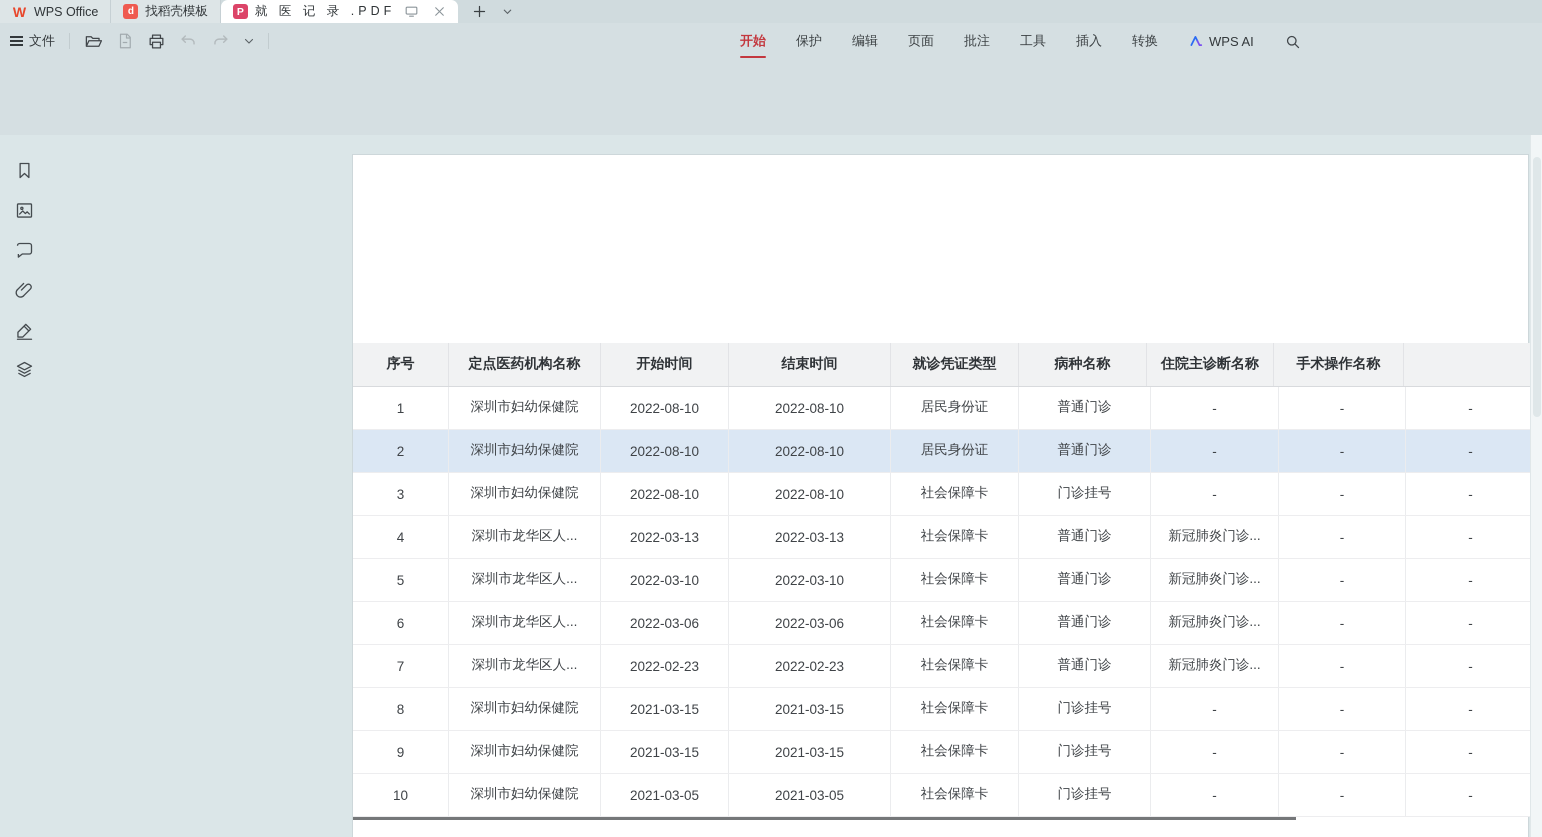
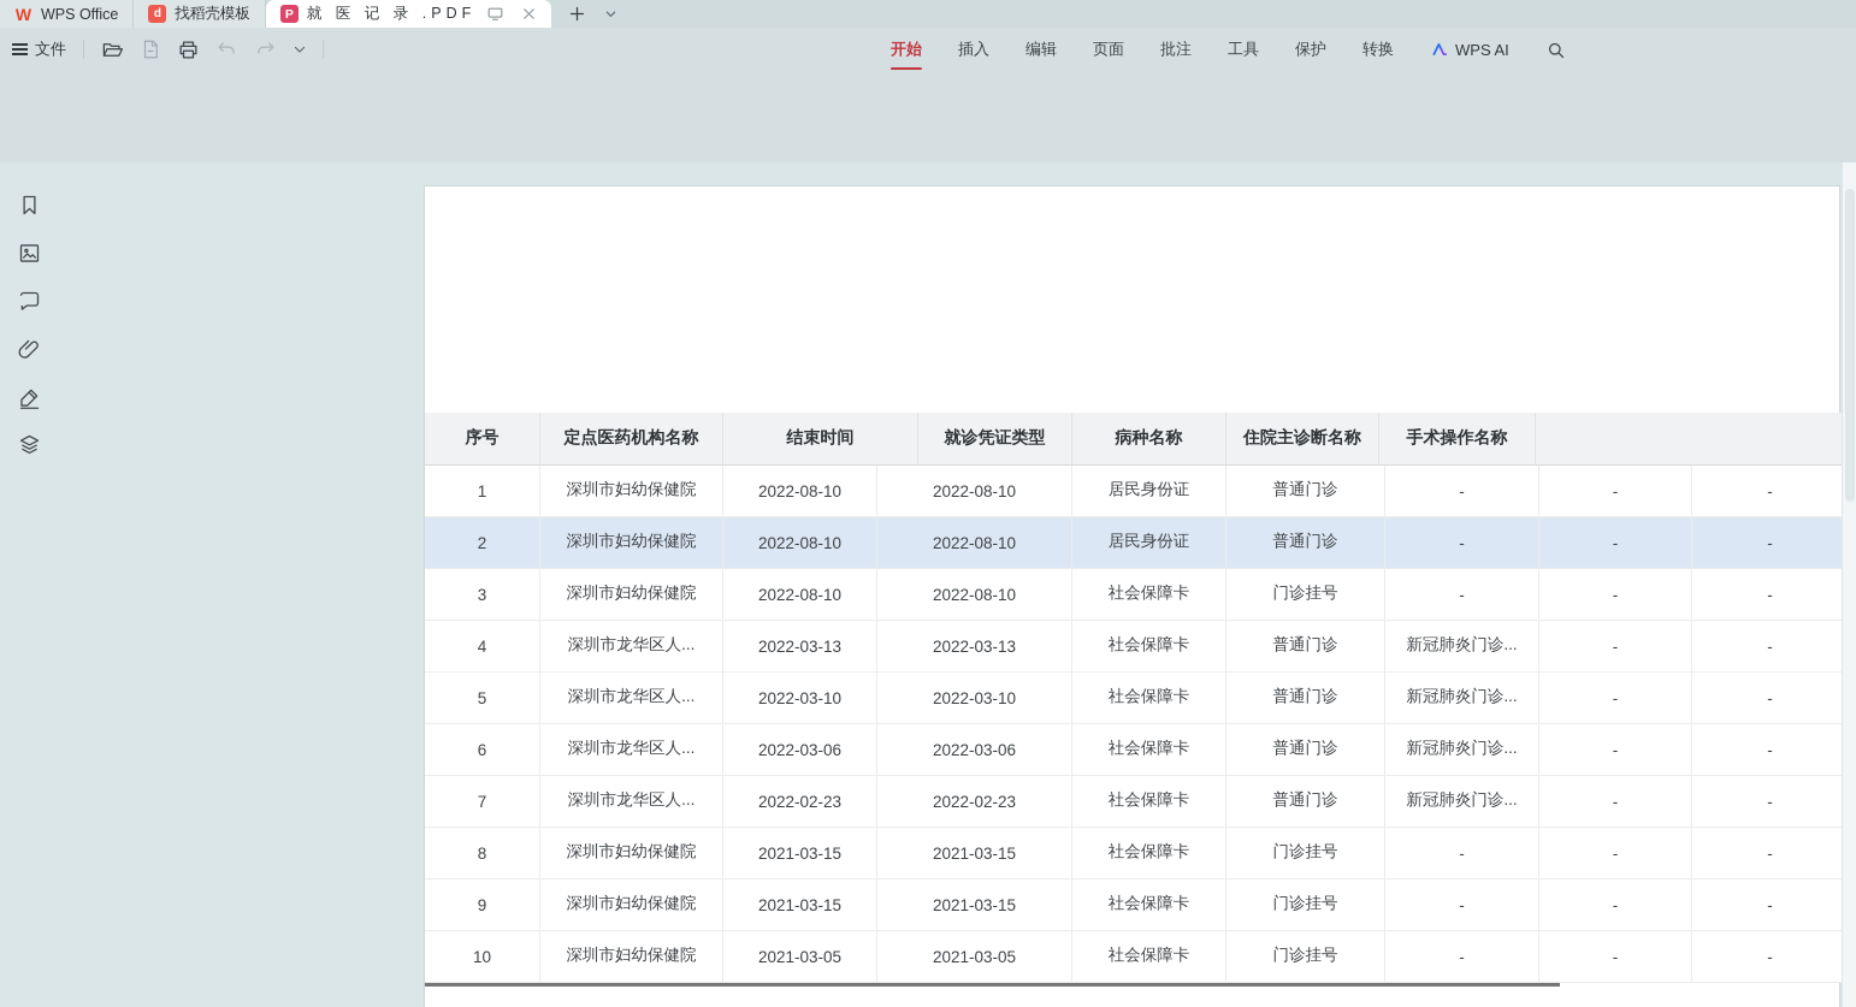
  W
  WPS Office
  d
  找稻壳模板
  P
  就 医 记 录 .PDF
  文件
  开始
- 保护
+ 插入
  编辑
  页面
  批注
  工具
- 插入
+ 保护
  转换
  WPS AI
  序号
  定点医药机构名称
- 开始时间
  结束时间
  就诊凭证类型
  病种名称
  住院主诊断名称
  手术操作名称
  1
  深圳市妇幼保健院
  2022-08-10
  2022-08-10
  居民身份证
  普通门诊
  -
  -
  -
  2
  深圳市妇幼保健院
  2022-08-10
  2022-08-10
  居民身份证
  普通门诊
  -
  -
  -
  3
  深圳市妇幼保健院
  2022-08-10
  2022-08-10
  社会保障卡
  门诊挂号
  -
  -
  -
  4
  深圳市龙华区人...
  2022-03-13
  2022-03-13
  社会保障卡
  普通门诊
  新冠肺炎门诊...
  -
  -
  5
  深圳市龙华区人...
  2022-03-10
  2022-03-10
  社会保障卡
  普通门诊
  新冠肺炎门诊...
  -
  -
  6
  深圳市龙华区人...
  2022-03-06
  2022-03-06
  社会保障卡
  普通门诊
  新冠肺炎门诊...
  -
  -
  7
  深圳市龙华区人...
  2022-02-23
  2022-02-23
  社会保障卡
  普通门诊
  新冠肺炎门诊...
  -
  -
  8
  深圳市妇幼保健院
  2021-03-15
  2021-03-15
  社会保障卡
  门诊挂号
  -
  -
  -
  9
  深圳市妇幼保健院
  2021-03-15
  2021-03-15
  社会保障卡
  门诊挂号
  -
  -
  -
  10
  深圳市妇幼保健院
  2021-03-05
  2021-03-05
  社会保障卡
  门诊挂号
  -
  -
  -
